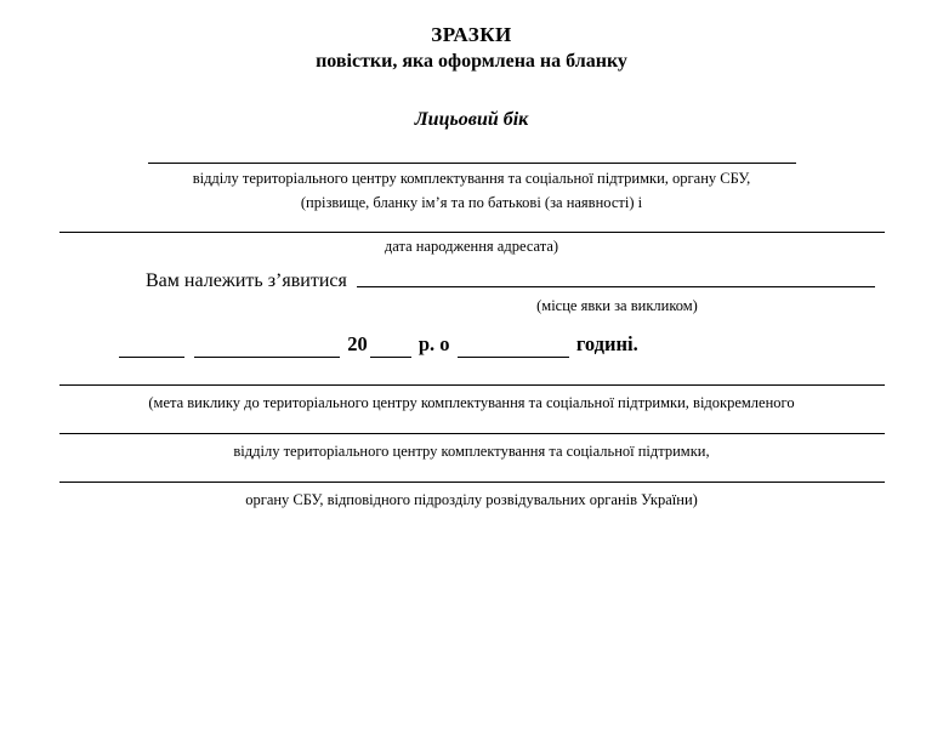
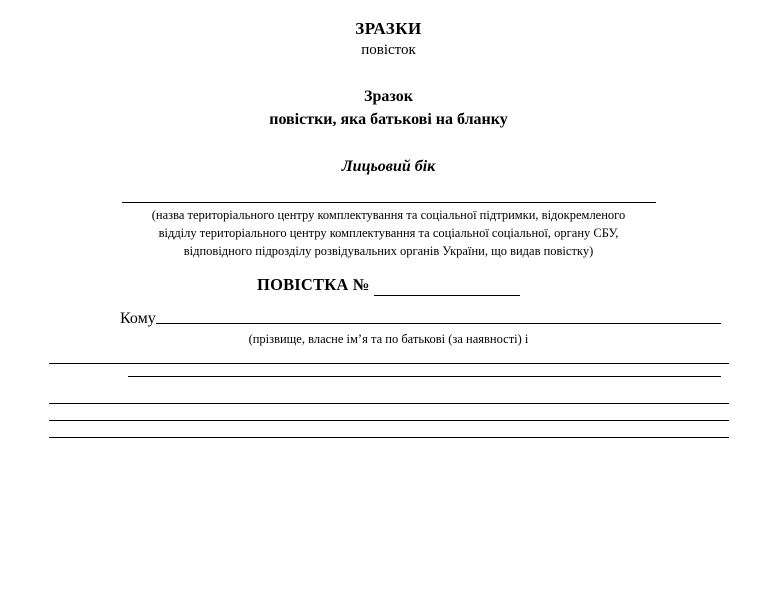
  ЗРАЗКИ
+ повісток
+ Зразок
- повістки, яка оформлена на бланку
+ повістки, яка батькові на бланку
  Лицьовий бік
+ (назва територіального центру комплектування та соціальної підтримки, відокремленого
- відділу територіального центру комплектування та соціальної підтримки, органу СБУ,
+ відділу територіального центру комплектування та соціальної соціальної, органу СБУ,
+ відповідного підрозділу розвідувальних органів України, що видав повістку)
+ ПОВІСТКА №
+ Кому
- (прізвище, бланку ім’я та по батькові (за наявності) і
+ (прізвище, власне ім’я та по батькові (за наявності) і
- дата народження адресата)
- Вам належить з’явитися
- (місце явки за викликом)
- 20 р. о годині.
- (мета виклику до територіального центру комплектування та соціальної підтримки, відокремленого
- відділу територіального центру комплектування та соціальної підтримки,
- органу СБУ, відповідного підрозділу розвідувальних органів України)
